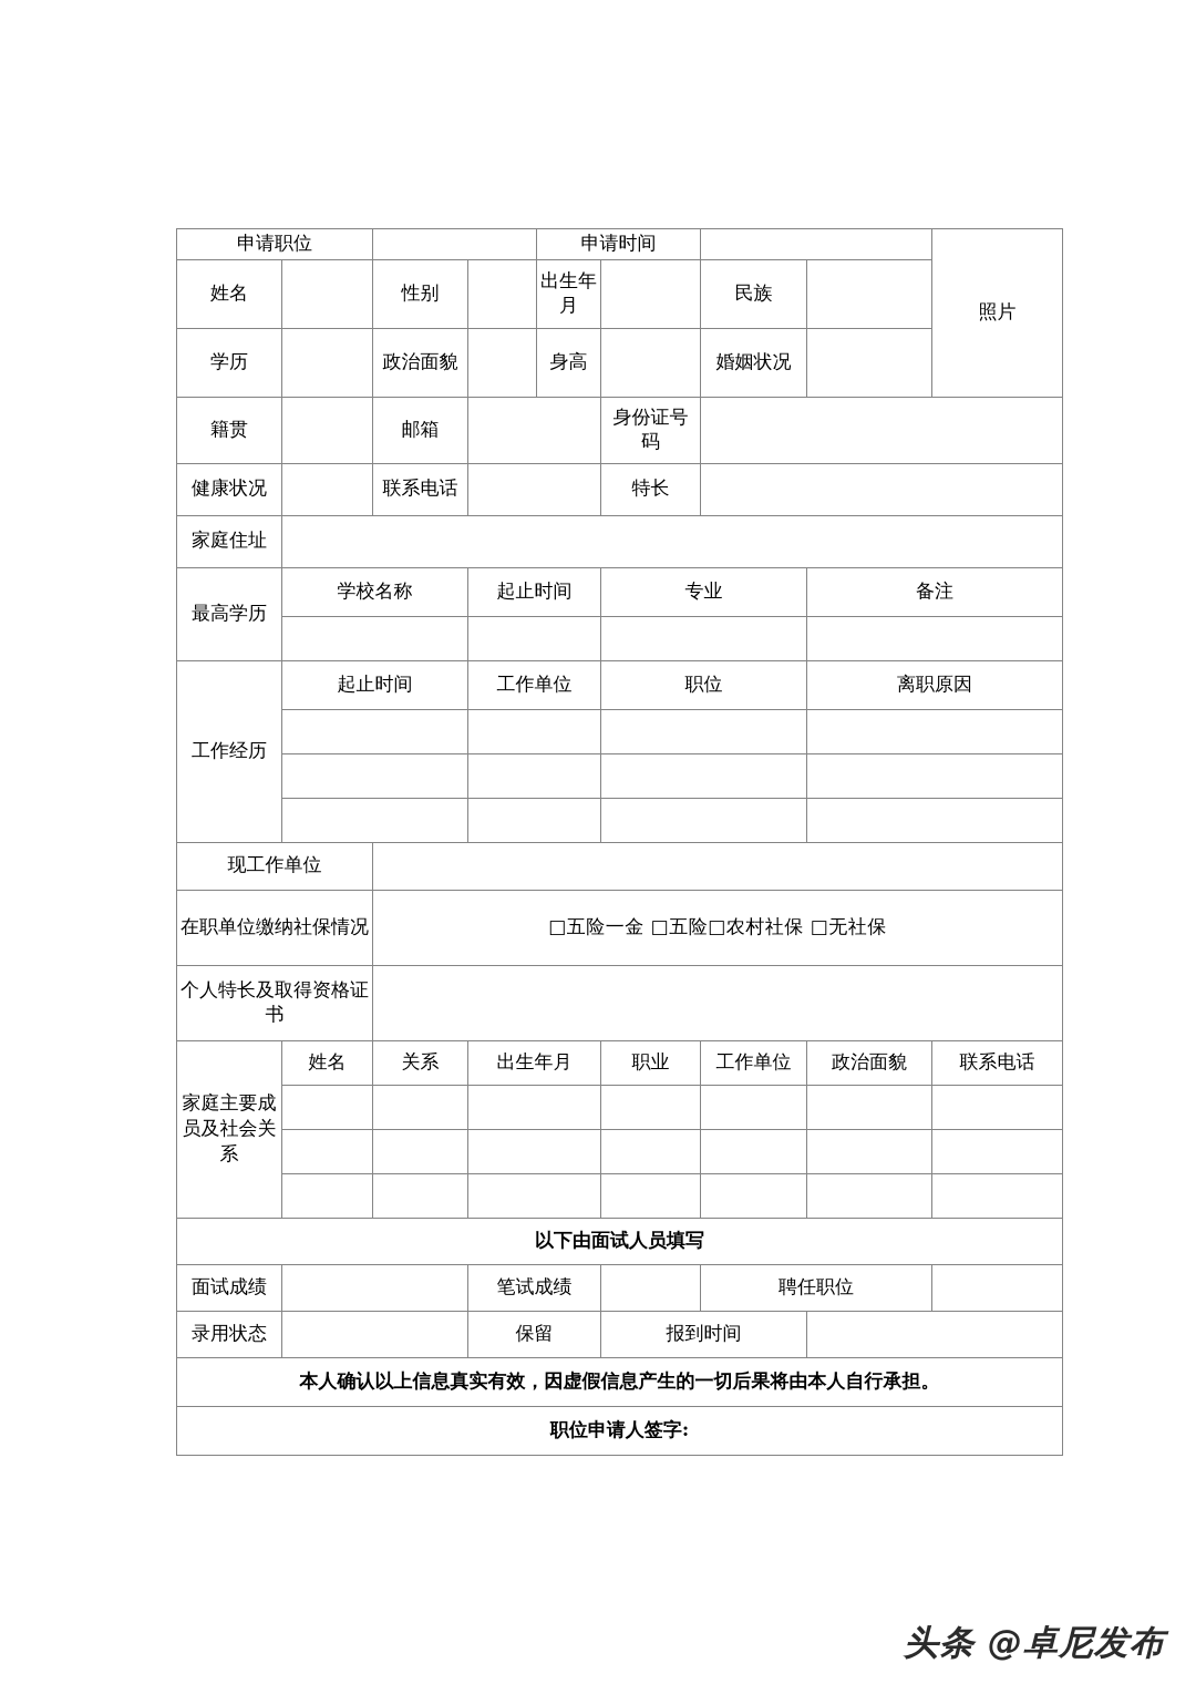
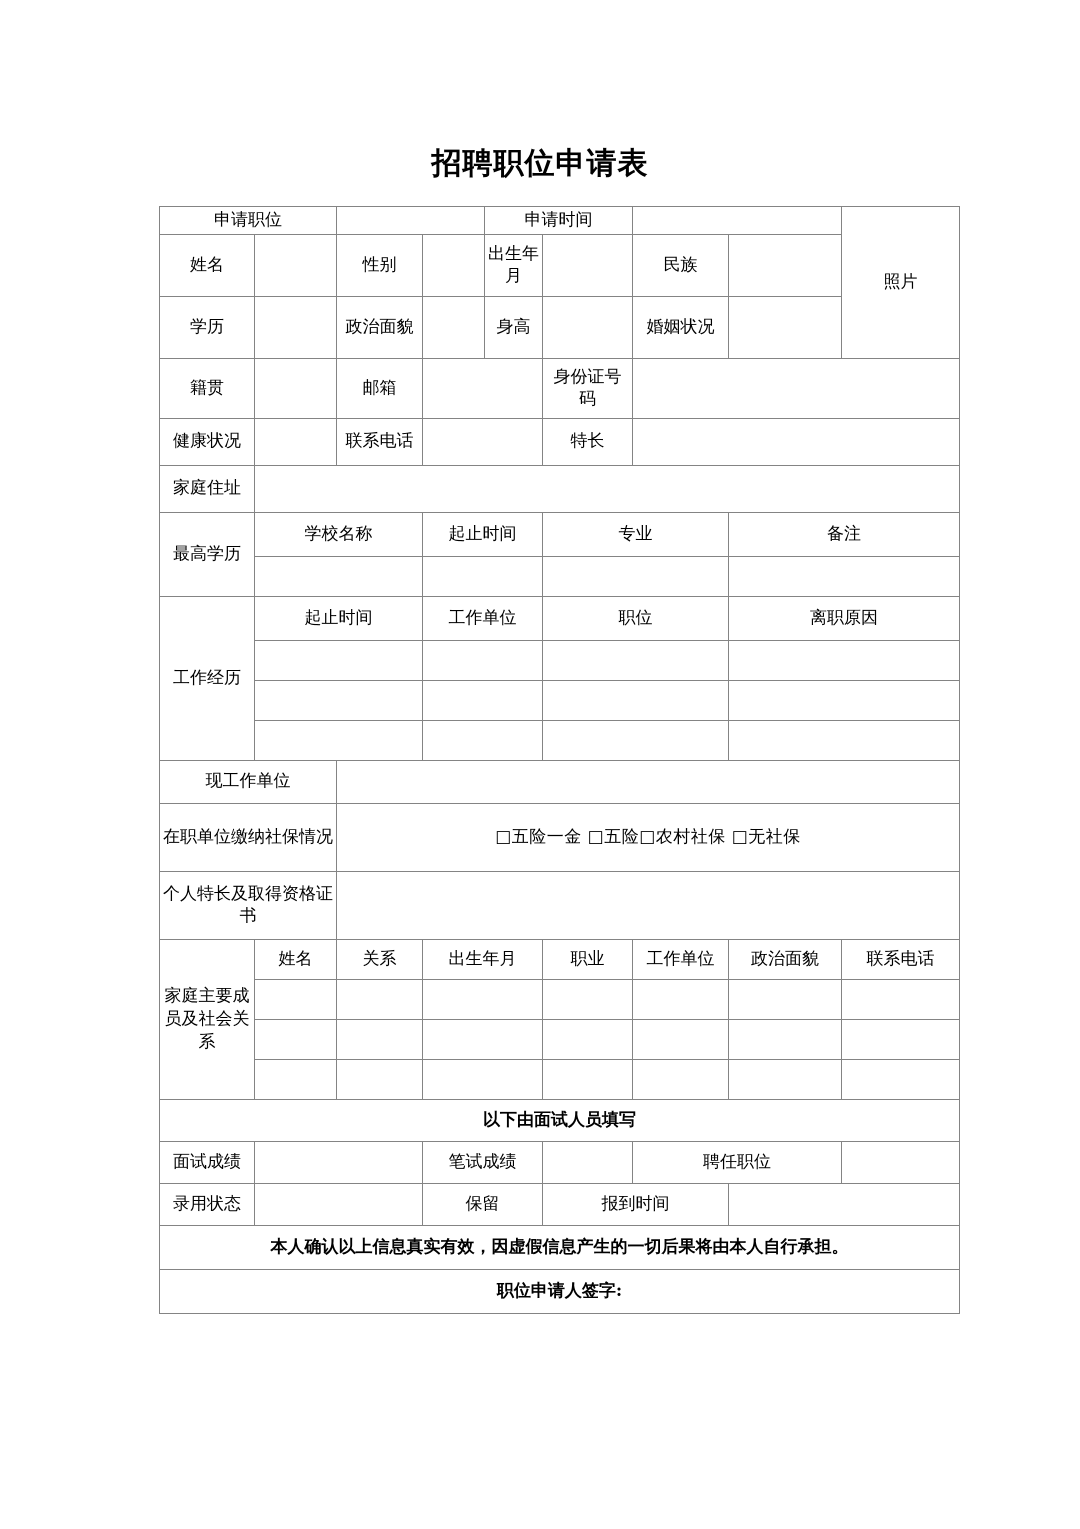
+ 招聘职位申请表
  申请职位		申请时间		照片
  姓名		性别		出生年月		民族
  学历		政治面貌		身高		婚姻状况
  籍贯		邮箱		身份证号码
  健康状况		联系电话		特长
  家庭住址
  最高学历	学校名称	起止时间	专业	备注
  工作经历	起止时间	工作单位	职位	离职原因
  现工作单位
  在职单位缴纳社保情况	□五险一金 □五险□农村社保 □无社保
  个人特长及取得资格证书
  家庭主要成员及社会关系	姓名	关系	出生年月	职业	工作单位	政治面貌	联系电话
  以下由面试人员填写
  面试成绩		笔试成绩		聘任职位
  录用状态		保留	报到时间
  本人确认以上信息真实有效，因虚假信息产生的一切后果将由本人自行承担。
  职位申请人签字:
- 头条 @卓尼发布
